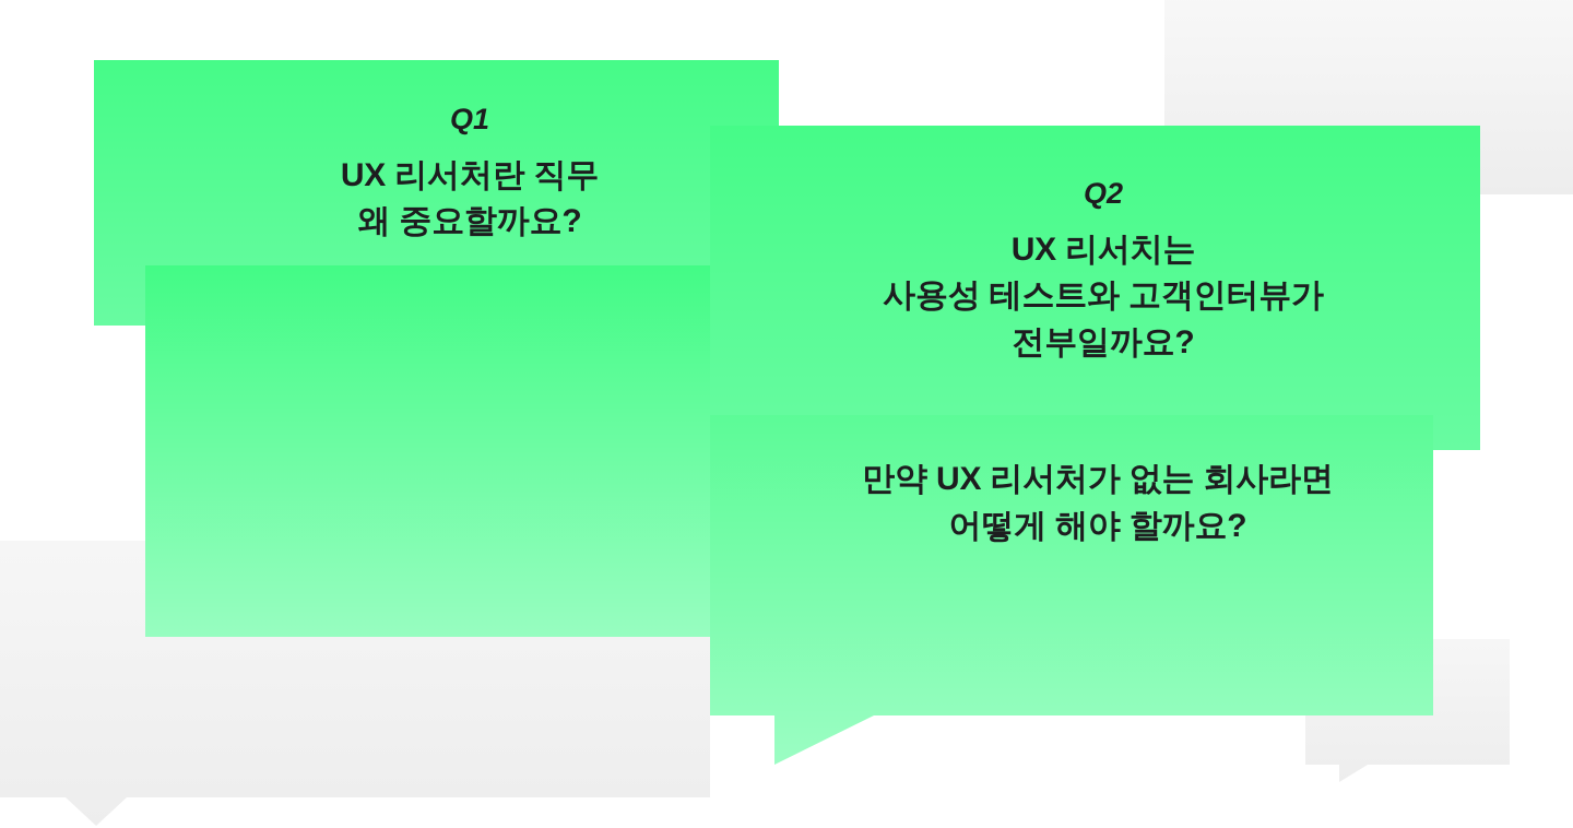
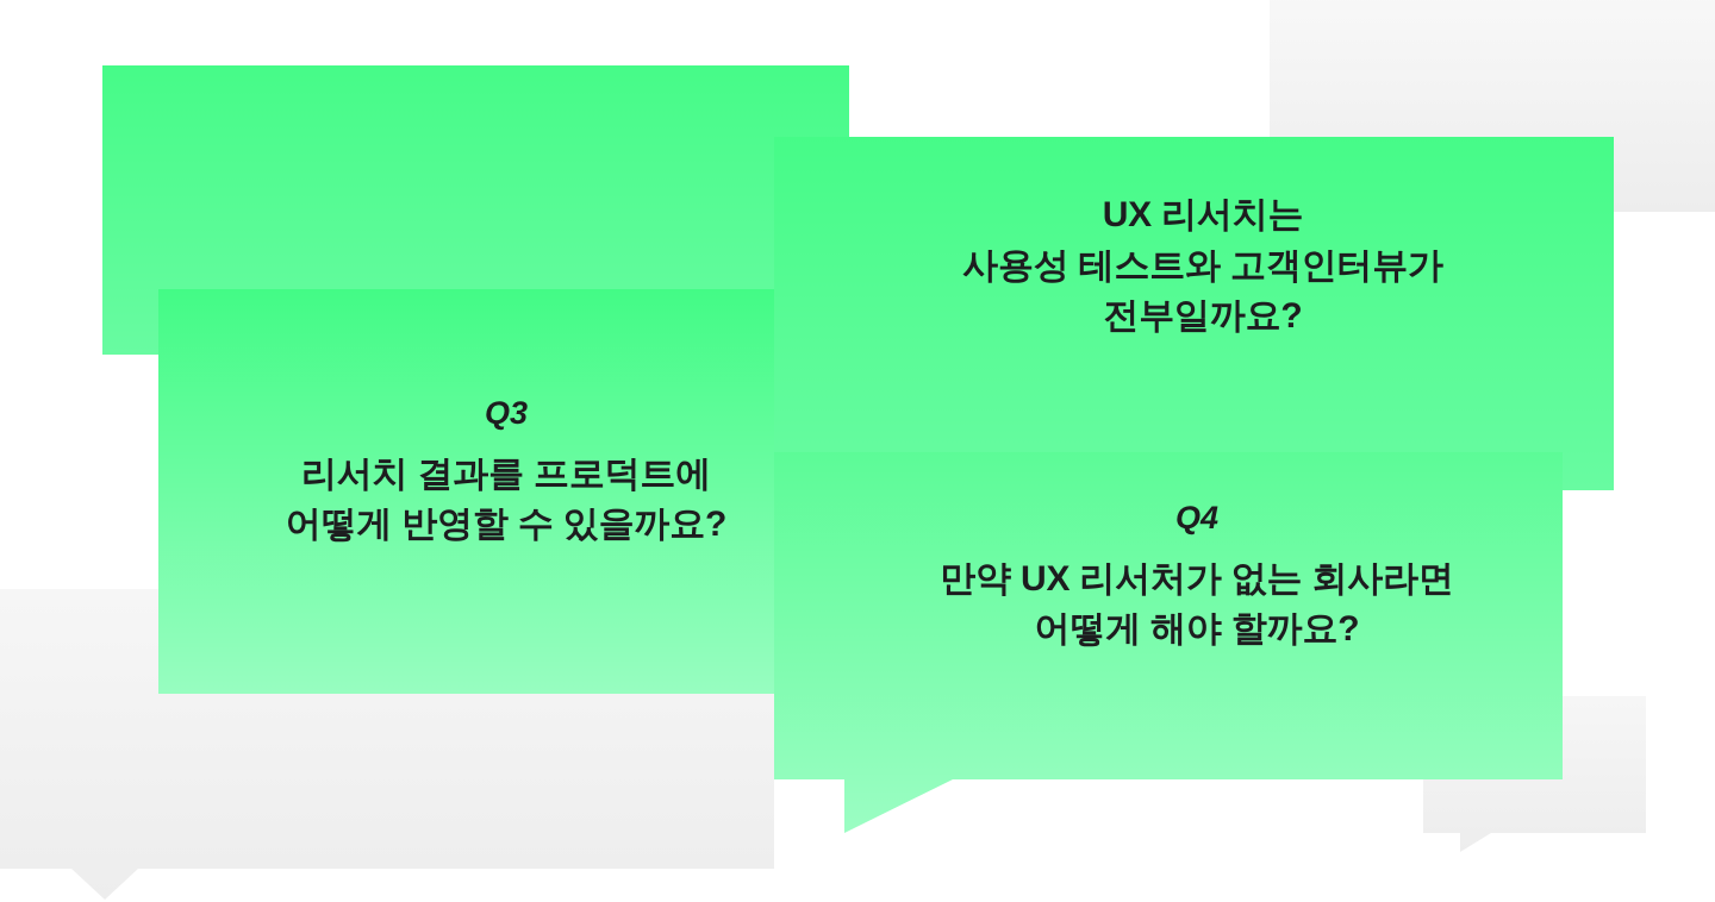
- Q1
- UX 리서처란 직무
- 왜 중요할까요?
- Q2
  UX 리서치는
  사용성 테스트와 고객인터뷰가
  전부일까요?
+ Q3
+ 리서치 결과를 프로덕트에
+ 어떻게 반영할 수 있을까요?
+ Q4
  만약 UX 리서처가 없는 회사라면
  어떻게 해야 할까요?
